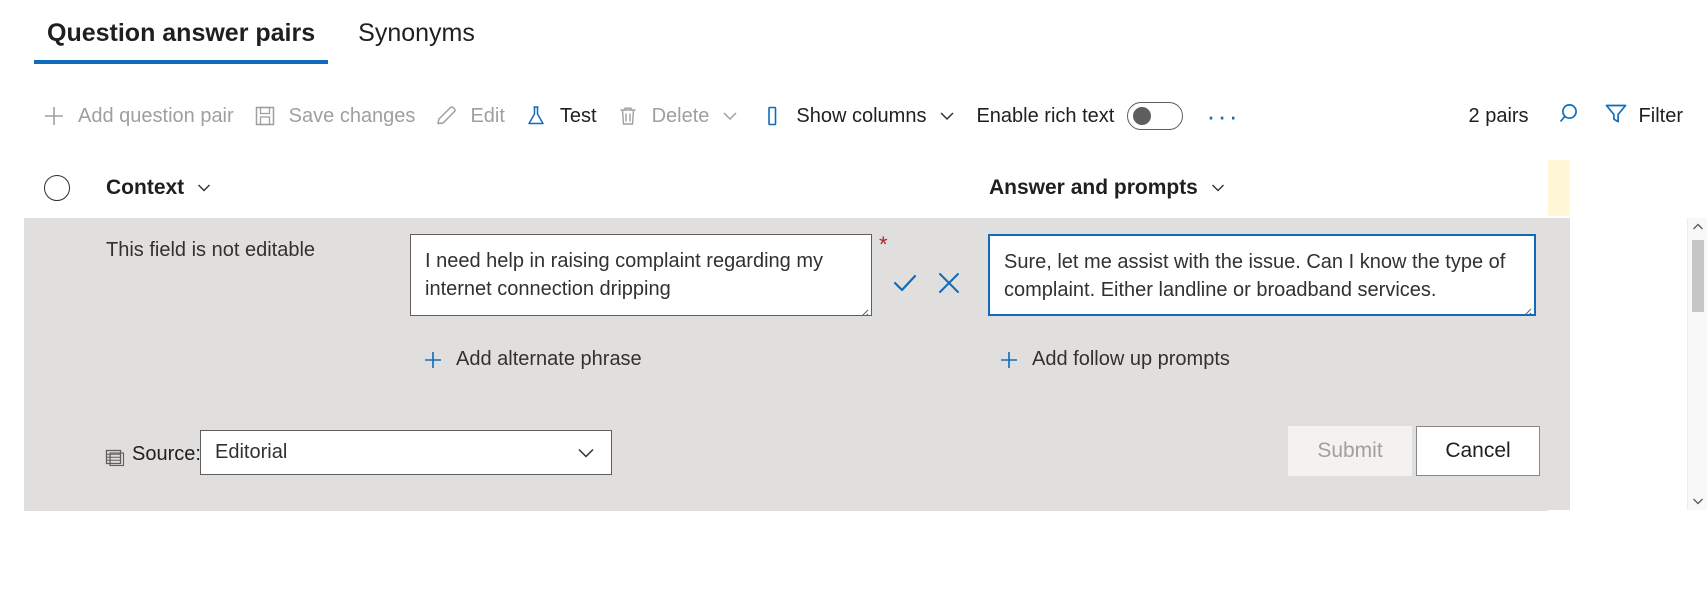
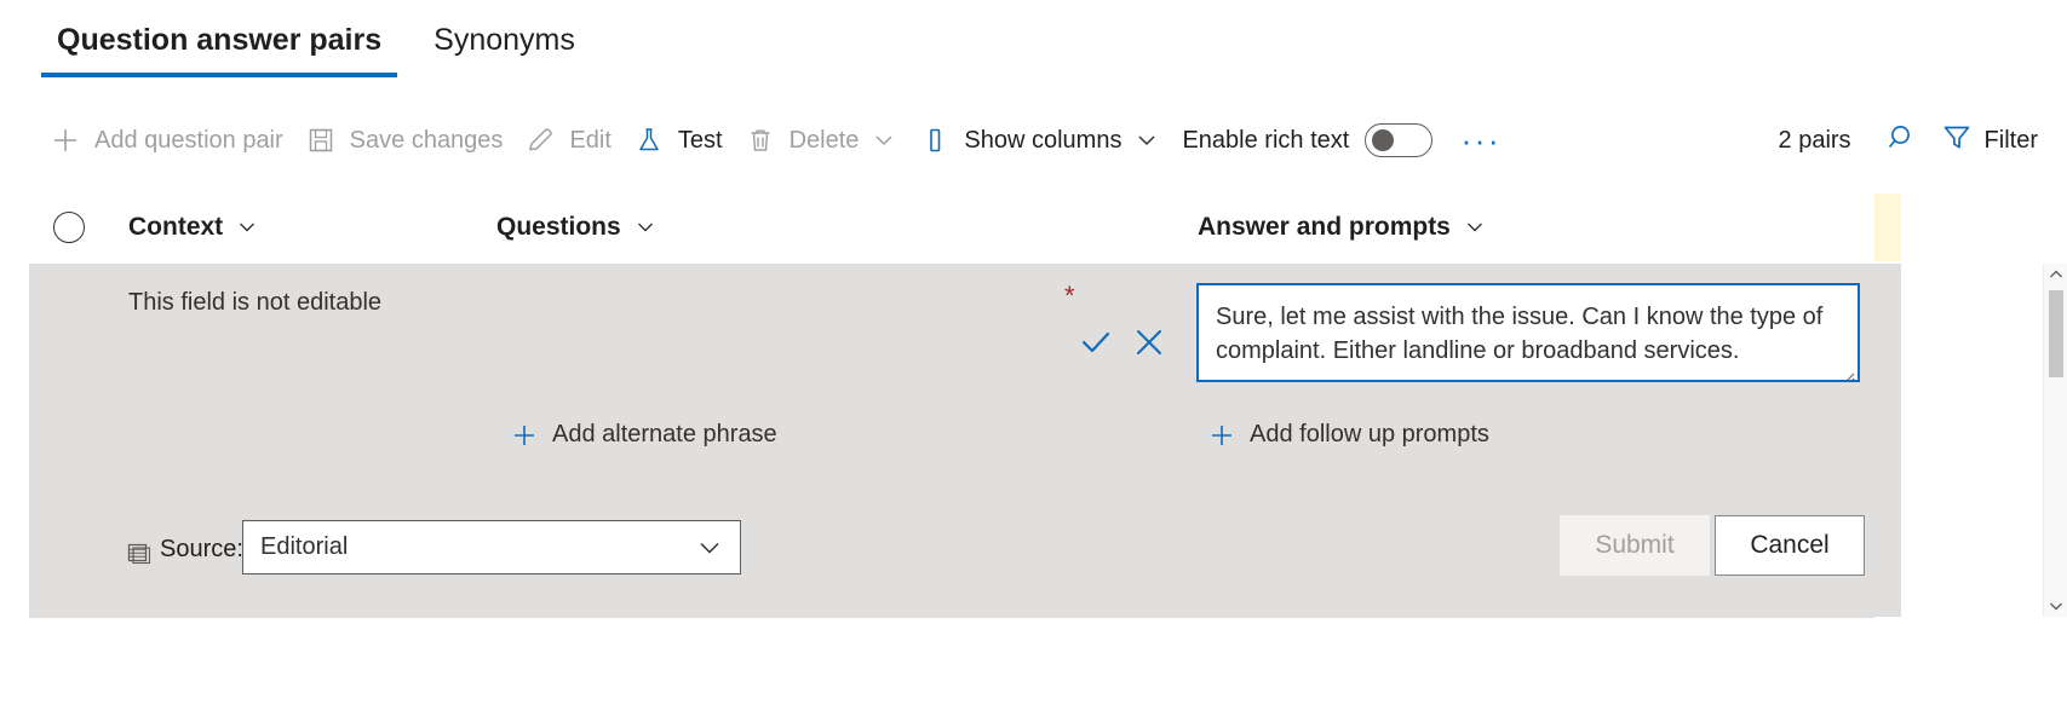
  Question answer pairs
  Synonyms
  Add question pair
  Save changes
  Edit
  Test
  Delete
  Show columns
  Enable rich text
  ···
  2 pairs
  Filter
  Context
+ Questions
  Answer and prompts
  This field is not editable
- I need help in raising complaint regarding my internet connection dripping
  *
  Sure, let me assist with the issue. Can I know the type of complaint. Either landline or broadband services.
  Add alternate phrase
  Add follow up prompts
  Source:
  Editorial
  Submit
  Cancel
